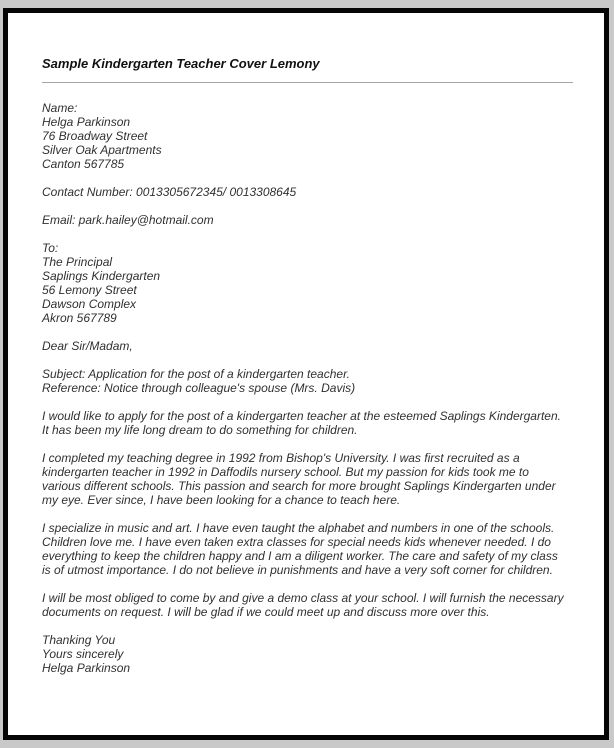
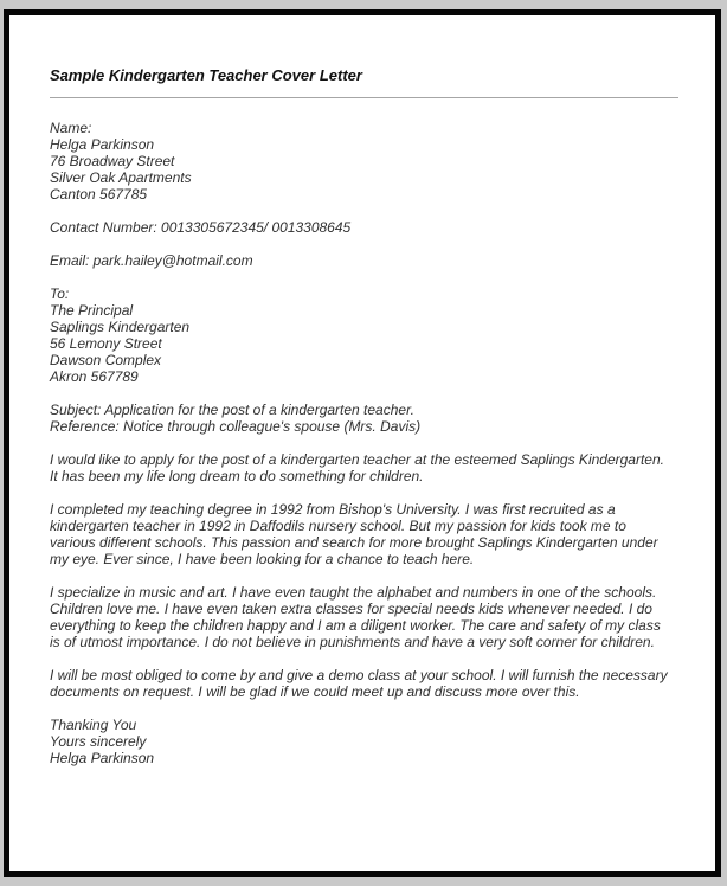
- Sample Kindergarten Teacher Cover Lemony
+ Sample Kindergarten Teacher Cover Letter
  Name:
  Helga Parkinson
  76 Broadway Street
  Silver Oak Apartments
  Canton 567785
  Contact Number: 0013305672345/ 0013308645
  Email: park.hailey@hotmail.com
  To:
  The Principal
  Saplings Kindergarten
  56 Lemony Street
  Dawson Complex
  Akron 567789
- Dear Sir/Madam,
  Subject: Application for the post of a kindergarten teacher.
  Reference: Notice through colleague's spouse (Mrs. Davis)
  I would like to apply for the post of a kindergarten teacher at the esteemed Saplings Kindergarten.
  It has been my life long dream to do something for children.
  I completed my teaching degree in 1992 from Bishop's University. I was first recruited as a
  kindergarten teacher in 1992 in Daffodils nursery school. But my passion for kids took me to
  various different schools. This passion and search for more brought Saplings Kindergarten under
  my eye. Ever since, I have been looking for a chance to teach here.
  I specialize in music and art. I have even taught the alphabet and numbers in one of the schools.
  Children love me. I have even taken extra classes for special needs kids whenever needed. I do
  everything to keep the children happy and I am a diligent worker. The care and safety of my class
  is of utmost importance. I do not believe in punishments and have a very soft corner for children.
  I will be most obliged to come by and give a demo class at your school. I will furnish the necessary
  documents on request. I will be glad if we could meet up and discuss more over this.
  Thanking You
  Yours sincerely
  Helga Parkinson
